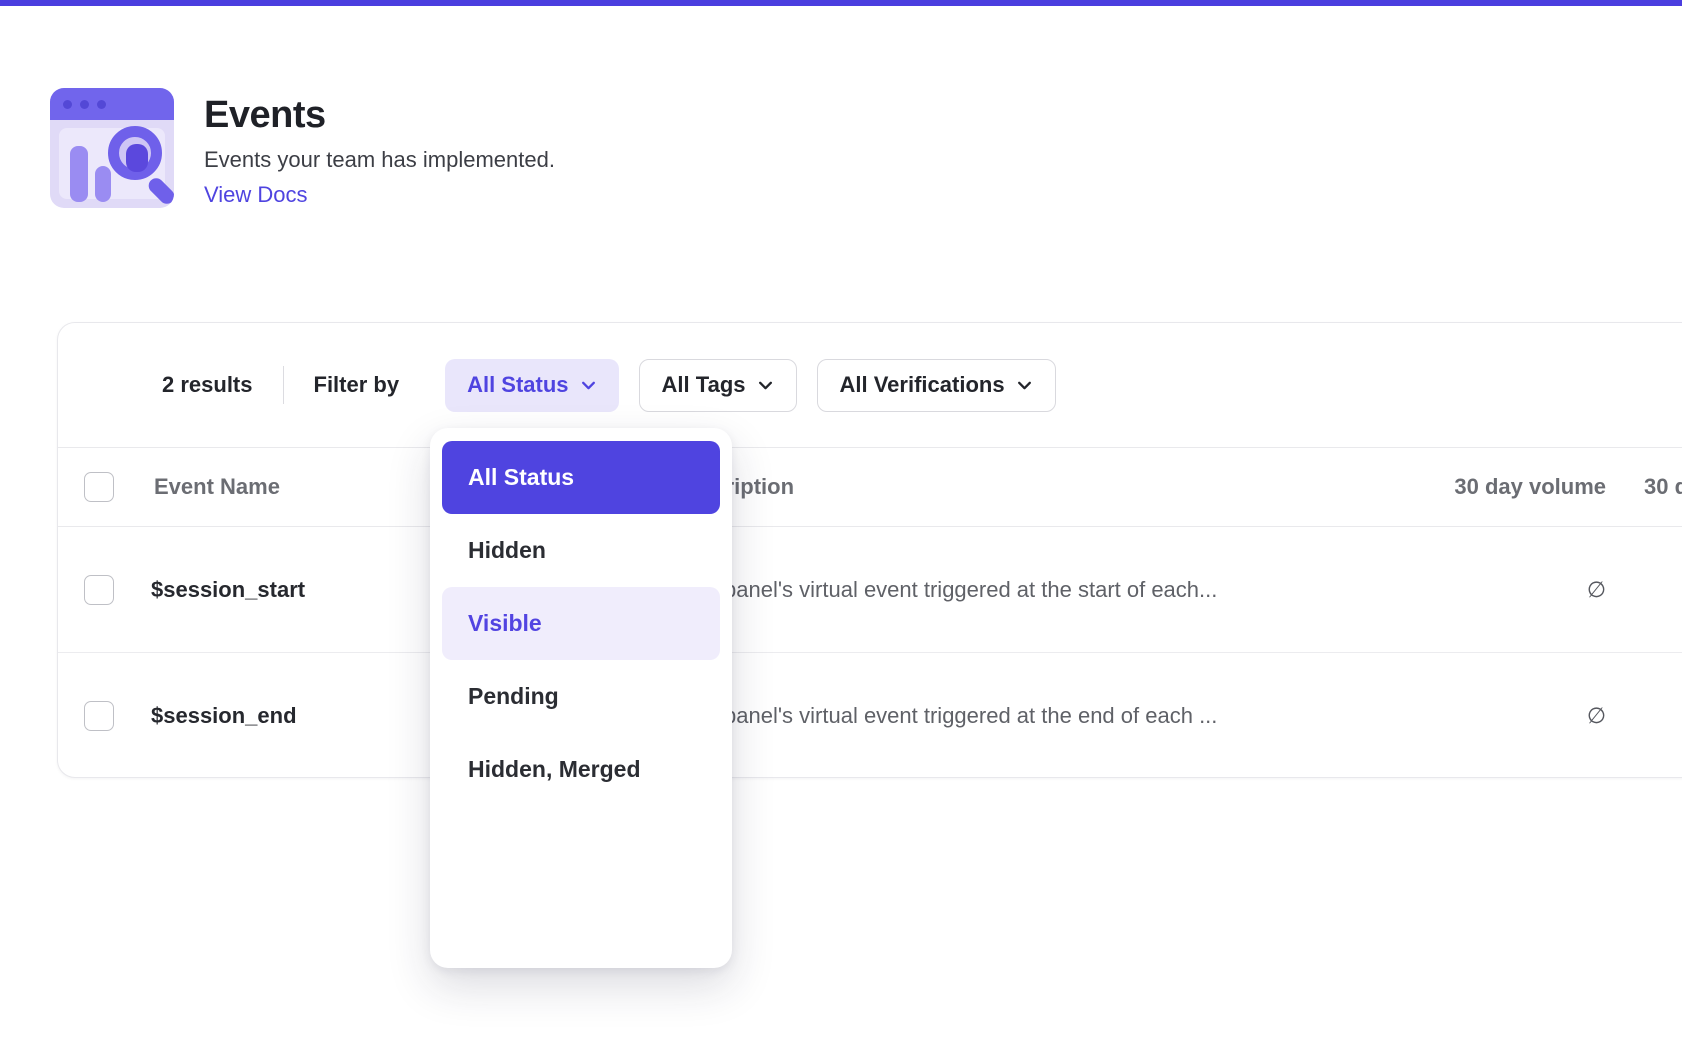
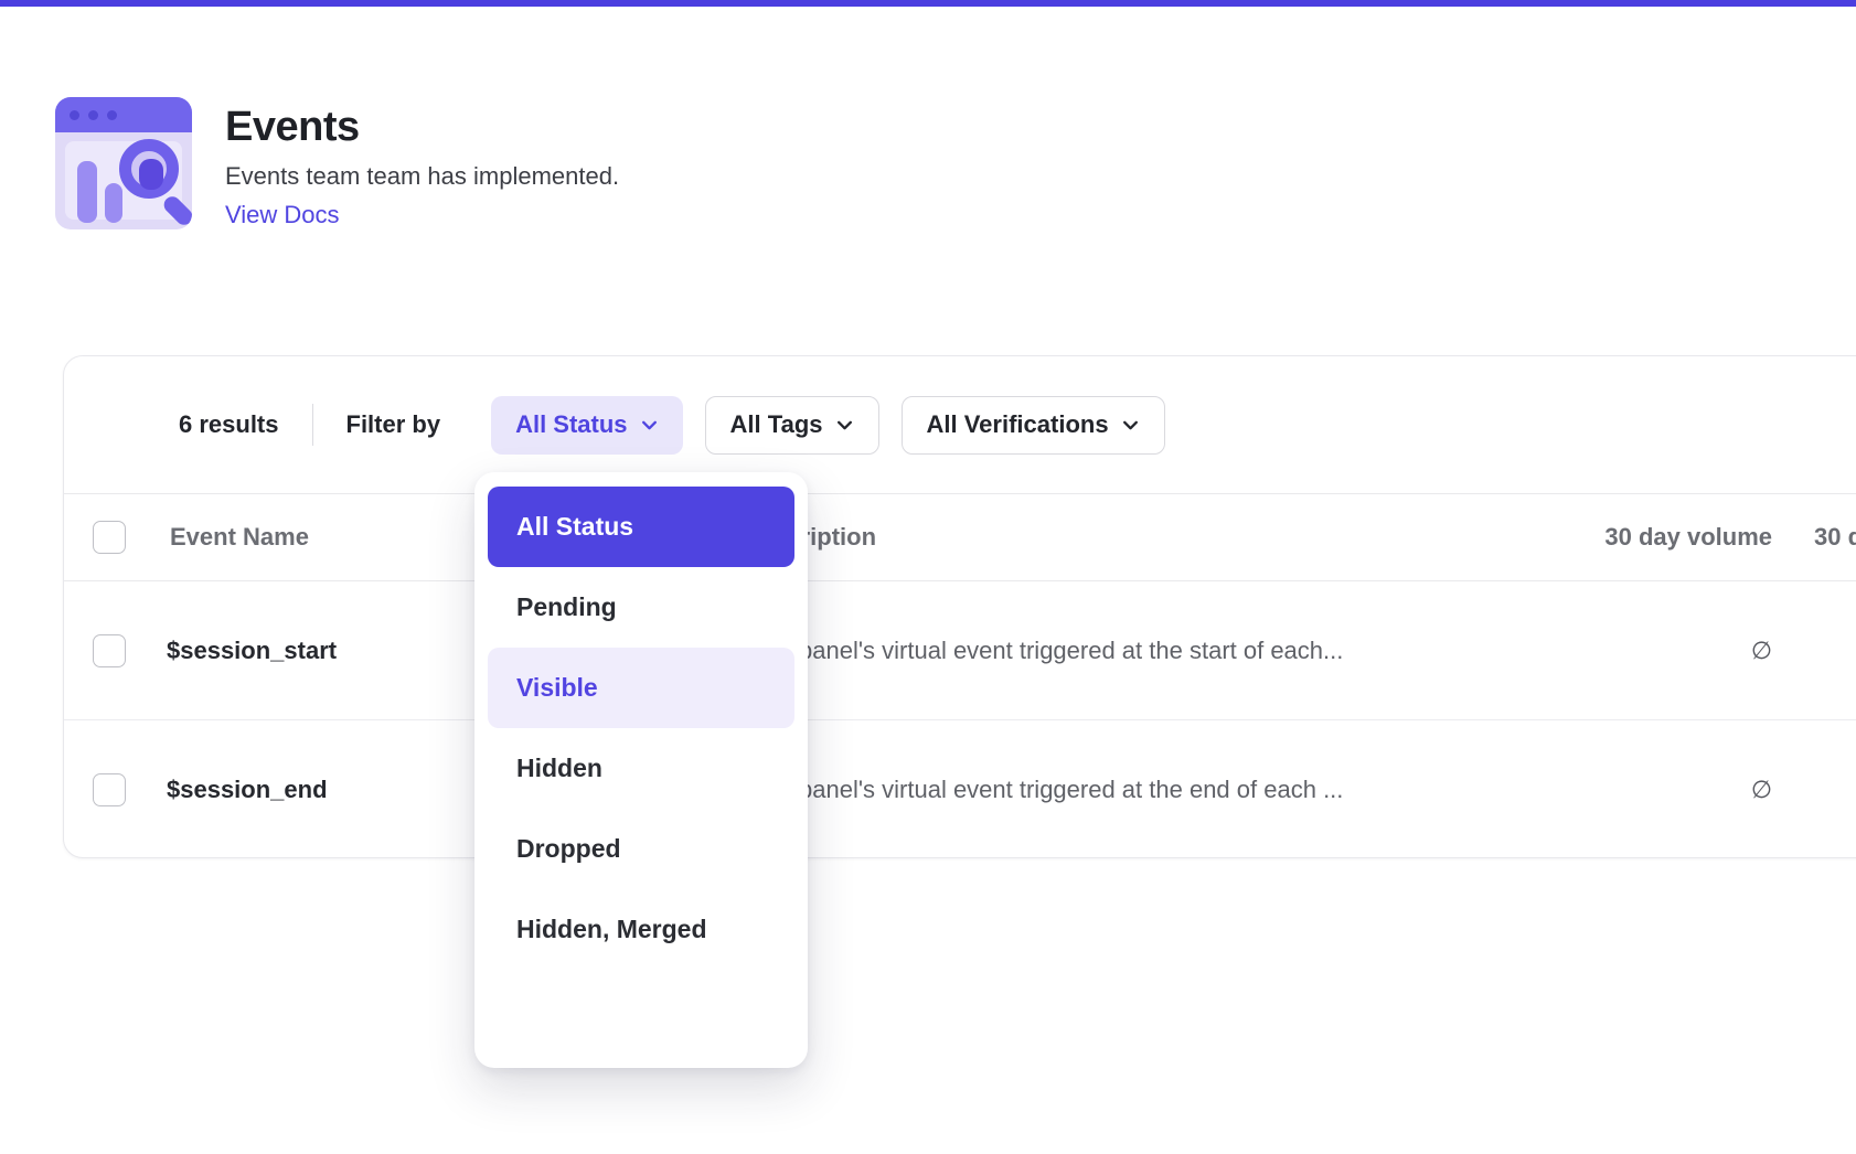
  Events
- Events your team has implemented.
+ Events team team has implemented.
  View Docs
- 2 results
+ 6 results
  Filter by
  All Status
  All Tags
  All Verifications
  Event Name
  30 day volume
  $session_start
  anel's virtual event triggered at the start of each...
  ∅
  $session_end
  anel's virtual event triggered at the end of each ...
  ∅
  All Status
- Hidden
+ Pending
  Visible
- Pending
+ Hidden
+ Dropped
  Hidden, Merged
